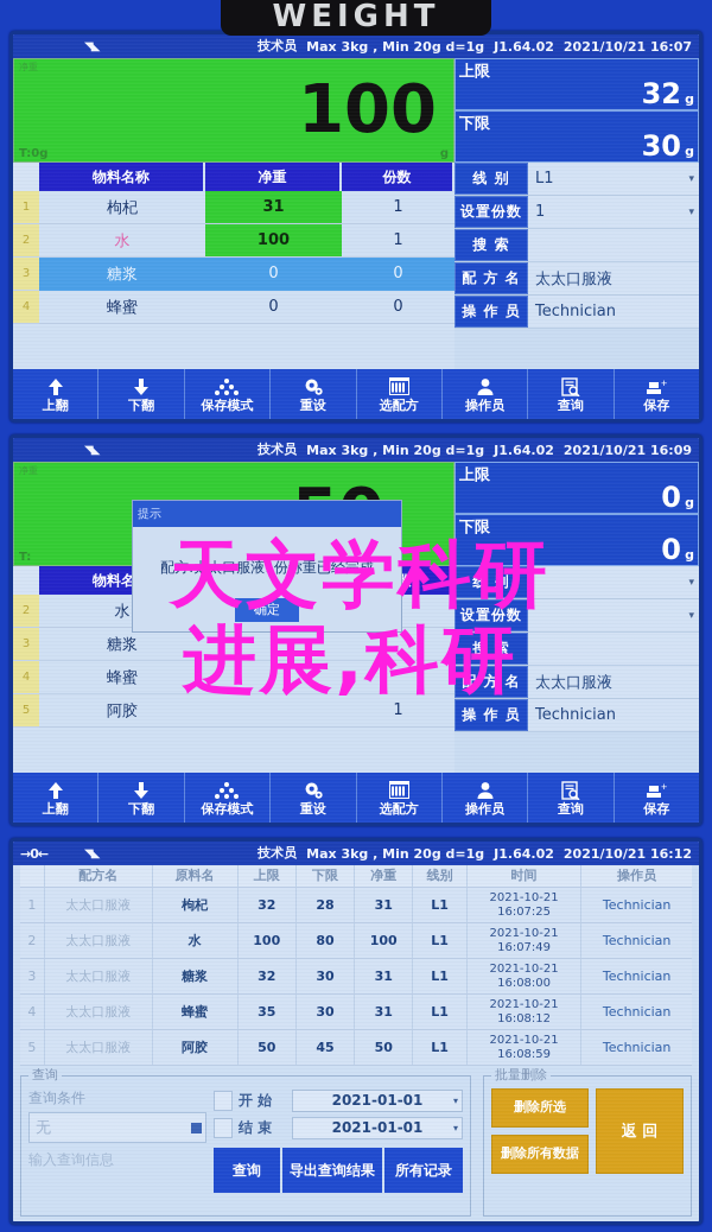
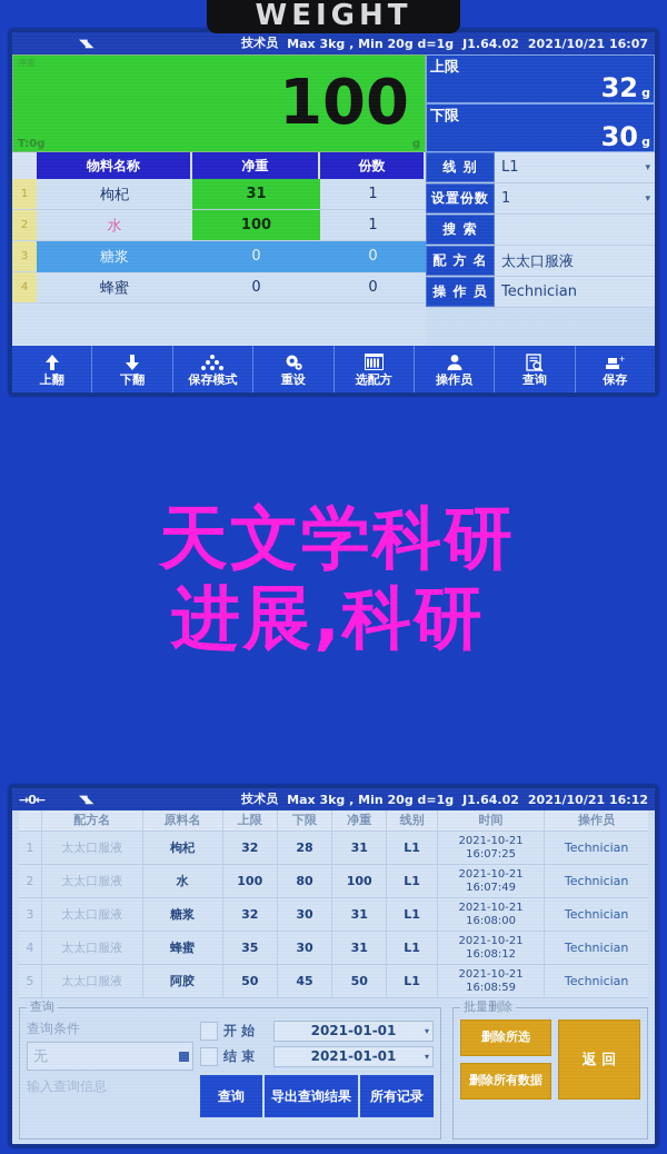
  WEIGHT
- 提示
- 配方:太太口服液1份称重已经完成
- 确定
  天文学科研
  进展,科研
